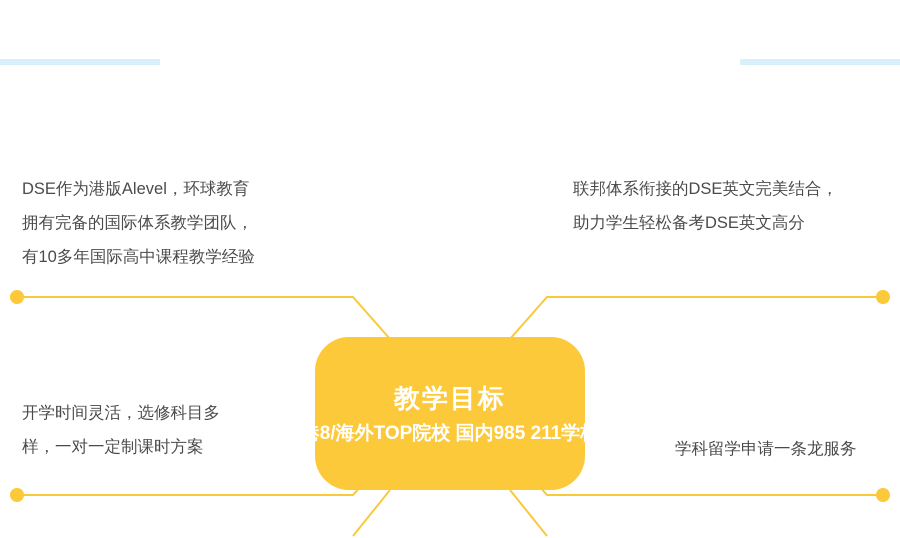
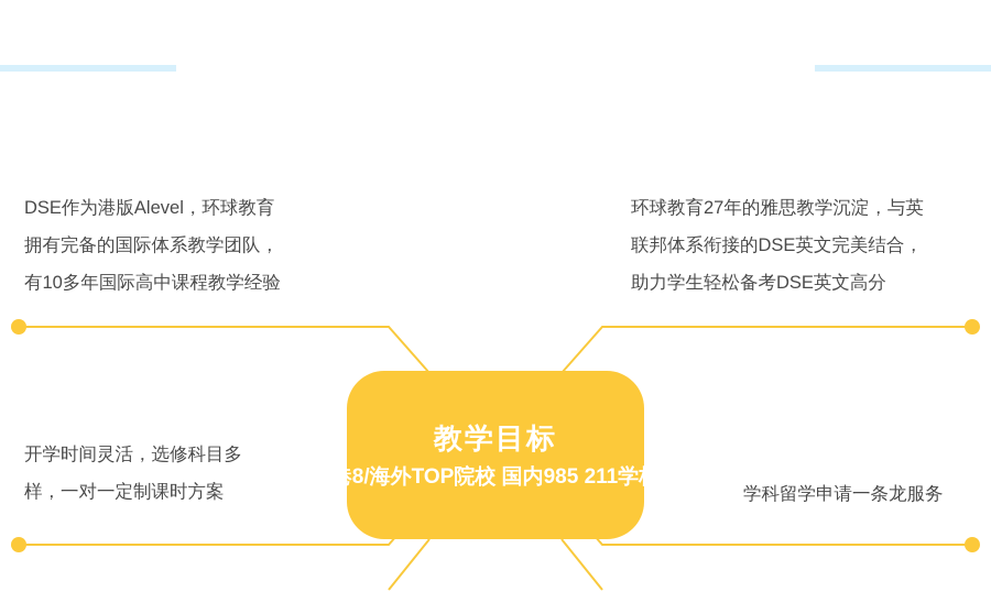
  教学目标
  港8/海外TOP院校 国内985 211学校
  DSE作为港版Alevel，环球教育
  拥有完备的国际体系教学团队，
  有10多年国际高中课程教学经验
+ 环球教育27年的雅思教学沉淀，与英
  联邦体系衔接的DSE英文完美结合，
  助力学生轻松备考DSE英文高分
  开学时间灵活，选修科目多
  样，一对一定制课时方案
  学科留学申请一条龙服务
